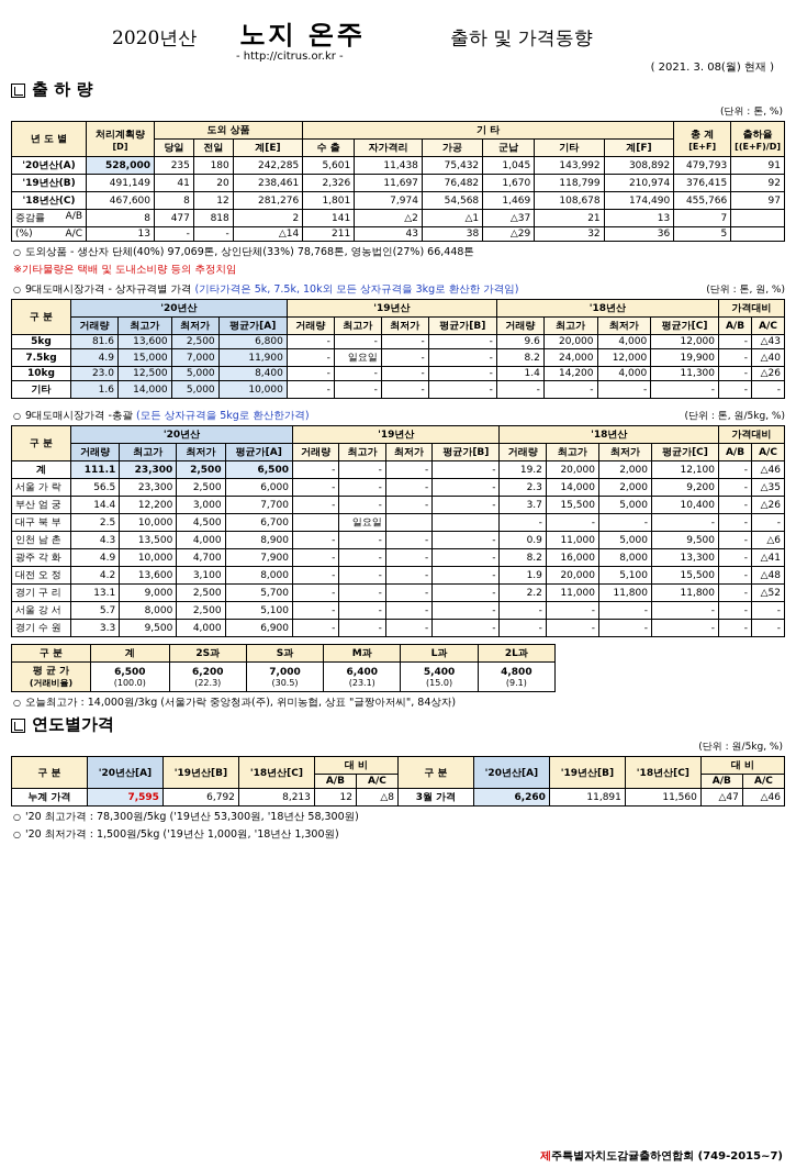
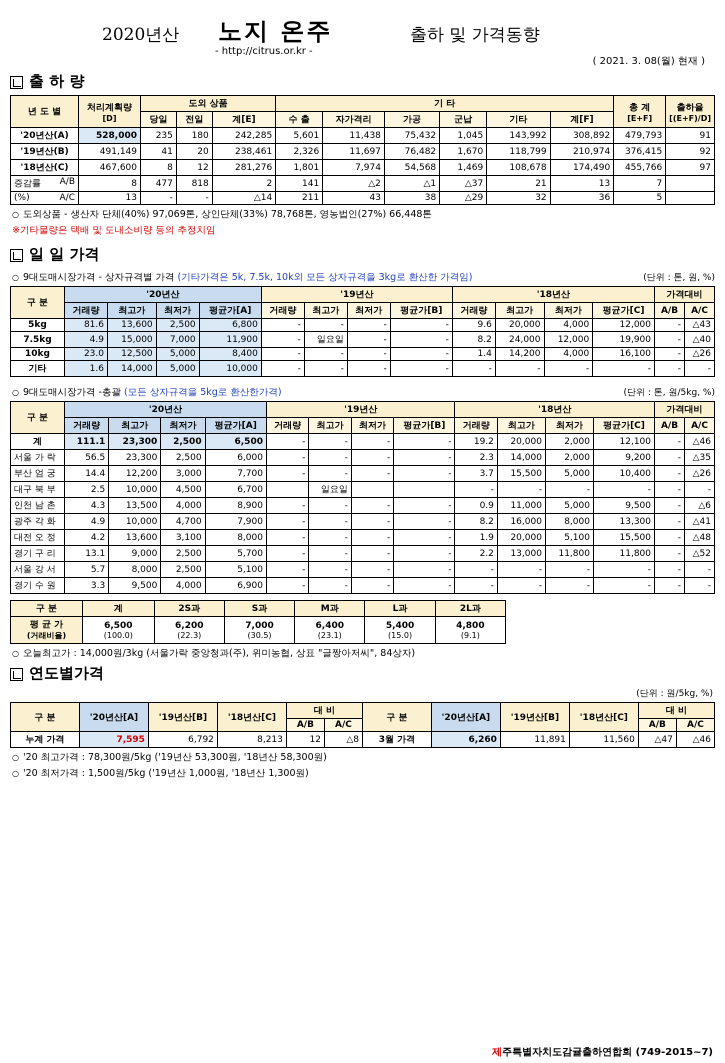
  2020년산
  노지 온주
  - http://citrus.or.kr -
  출하 및 가격동향
  ( 2021. 3. 08(월) 현재 )
  출 하 량
- (단위 : 톤, %)
  년 도 별	처리계획량 [D]	도외 상품	기 타	총 계 [E+F]	출하율 [(E+F)/D]
  당일	전일	계[E]	수 출	자가격리	가공	군납	기타	계[F]
  '20년산(A)	528,000	235	180	242,285	5,601	11,438	75,432	1,045	143,992	308,892	479,793	91
  '19년산(B)	491,149	41	20	238,461	2,326	11,697	76,482	1,670	118,799	210,974	376,415	92
  '18년산(C)	467,600	8	12	281,276	1,801	7,974	54,568	1,469	108,678	174,490	455,766	97
  증감률 A/B	8	477	818	2	141	△2	△1	△37	21	13	7
  (%) A/C	13	-	-	△14	211	43	38	△29	32	36	5
  ○
  도외상품 - 생산자 단체(40%) 97,069톤, 상인단체(33%) 78,768톤, 영농법인(27%) 66,448톤
  ※기타물량은 택배 및 도내소비량 등의 추정치임
+ 일 일 가격
  ○
  9대도매시장가격 - 상자규격별 가격
  (기타가격은 5k, 7.5k, 10k외 모든 상자규격을 3kg로 환산한 가격임)
  (단위 : 톤, 원, %)
  구 분	'20년산	'19년산	'18년산	가격대비
  거래량	최고가	최저가	평균가[A]	거래량	최고가	최저가	평균가[B]	거래량	최고가	최저가	평균가[C]	A/B	A/C
  5kg	81.6	13,600	2,500	6,800	-	-	-	-	9.6	20,000	4,000	12,000	-	△43
  7.5kg	4.9	15,000	7,000	11,900	-	일요일	-	-	8.2	24,000	12,000	19,900	-	△40
- 10kg	23.0	12,500	5,000	8,400	-	-	-	-	1.4	14,200	4,000	11,300	-	△26
+ 10kg	23.0	12,500	5,000	8,400	-	-	-	-	1.4	14,200	4,000	16,100	-	△26
  기타	1.6	14,000	5,000	10,000	-	-	-	-	-	-	-	-	-	-
  ○
  9대도매시장가격 -총괄
  (모든 상자규격을 5kg로 환산한가격)
  (단위 : 톤, 원/5kg, %)
  구 분	'20년산	'19년산	'18년산	가격대비
  거래량	최고가	최저가	평균가[A]	거래량	최고가	최저가	평균가[B]	거래량	최고가	최저가	평균가[C]	A/B	A/C
  계	111.1	23,300	2,500	6,500	-	-	-	-	19.2	20,000	2,000	12,100	-	△46
  서울 가 락	56.5	23,300	2,500	6,000	-	-	-	-	2.3	14,000	2,000	9,200	-	△35
  부산 엄 궁	14.4	12,200	3,000	7,700	-	-	-	-	3.7	15,500	5,000	10,400	-	△26
  대구 북 부	2.5	10,000	4,500	6,700		일요일			-	-	-	-	-	-
  인천 남 촌	4.3	13,500	4,000	8,900	-	-	-	-	0.9	11,000	5,000	9,500	-	△6
  광주 각 화	4.9	10,000	4,700	7,900	-	-	-	-	8.2	16,000	8,000	13,300	-	△41
  대전 오 정	4.2	13,600	3,100	8,000	-	-	-	-	1.9	20,000	5,100	15,500	-	△48
- 경기 구 리	13.1	9,000	2,500	5,700	-	-	-	-	2.2	11,000	11,800	11,800	-	△52
+ 경기 구 리	13.1	9,000	2,500	5,700	-	-	-	-	2.2	13,000	11,800	11,800	-	△52
  서울 강 서	5.7	8,000	2,500	5,100	-	-	-	-	-	-	-	-	-	-
  경기 수 원	3.3	9,500	4,000	6,900	-	-	-	-	-	-	-	-	-	-
  구 분	계	2S과	S과	M과	L과	2L과
  평 균 가 (거래비율)	6,500 (100.0)	6,200 (22.3)	7,000 (30.5)	6,400 (23.1)	5,400 (15.0)	4,800 (9.1)
  ○
  오늘최고가 : 14,000원/3kg (서울가락 중앙청과(주), 위미농협, 상표 "글짱아저씨", 84상자)
  연도별가격
  (단위 : 원/5kg, %)
  구 분	'20년산[A]	'19년산[B]	'18년산[C]	대 비	구 분	'20년산[A]	'19년산[B]	'18년산[C]	대 비
  A/B	A/C	A/B	A/C
  누계 가격	7,595	6,792	8,213	12	△8	3월 가격	6,260	11,891	11,560	△47	△46
  ○
  '20 최고가격 : 78,300원/5kg ('19년산 53,300원, '18년산 58,300원)
  ○
  '20 최저가격 : 1,500원/5kg ('19년산 1,000원, '18년산 1,300원)
  제주특별자치도감귤출하연합회 (749-2015~7)
